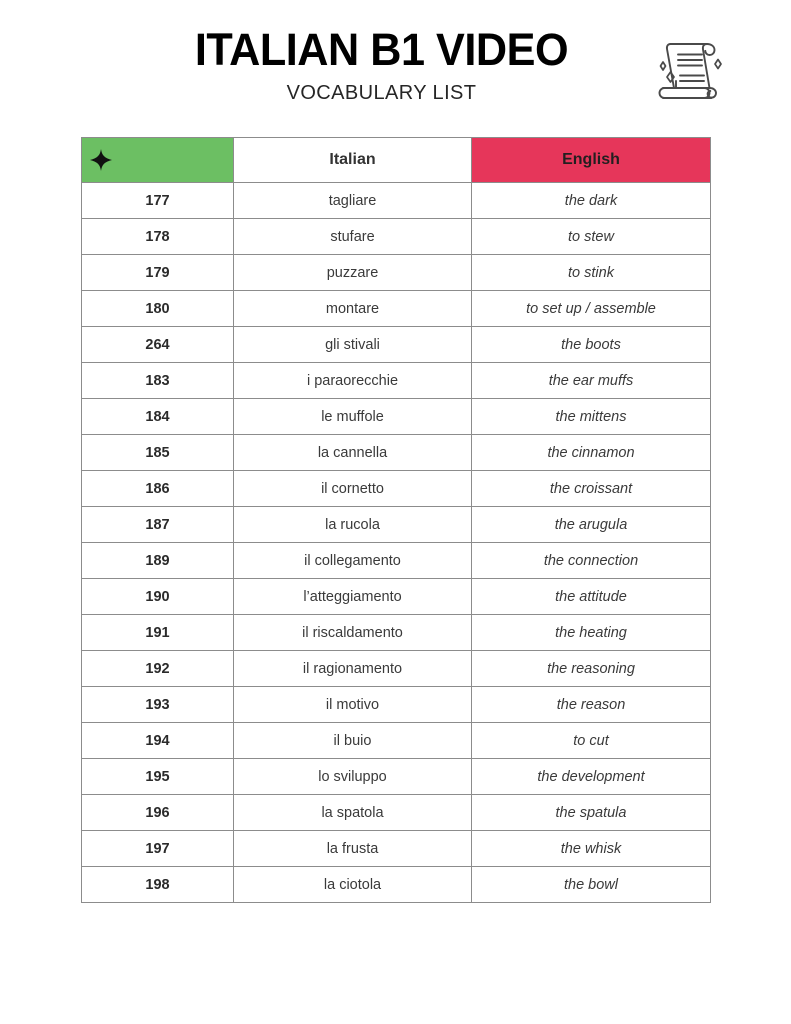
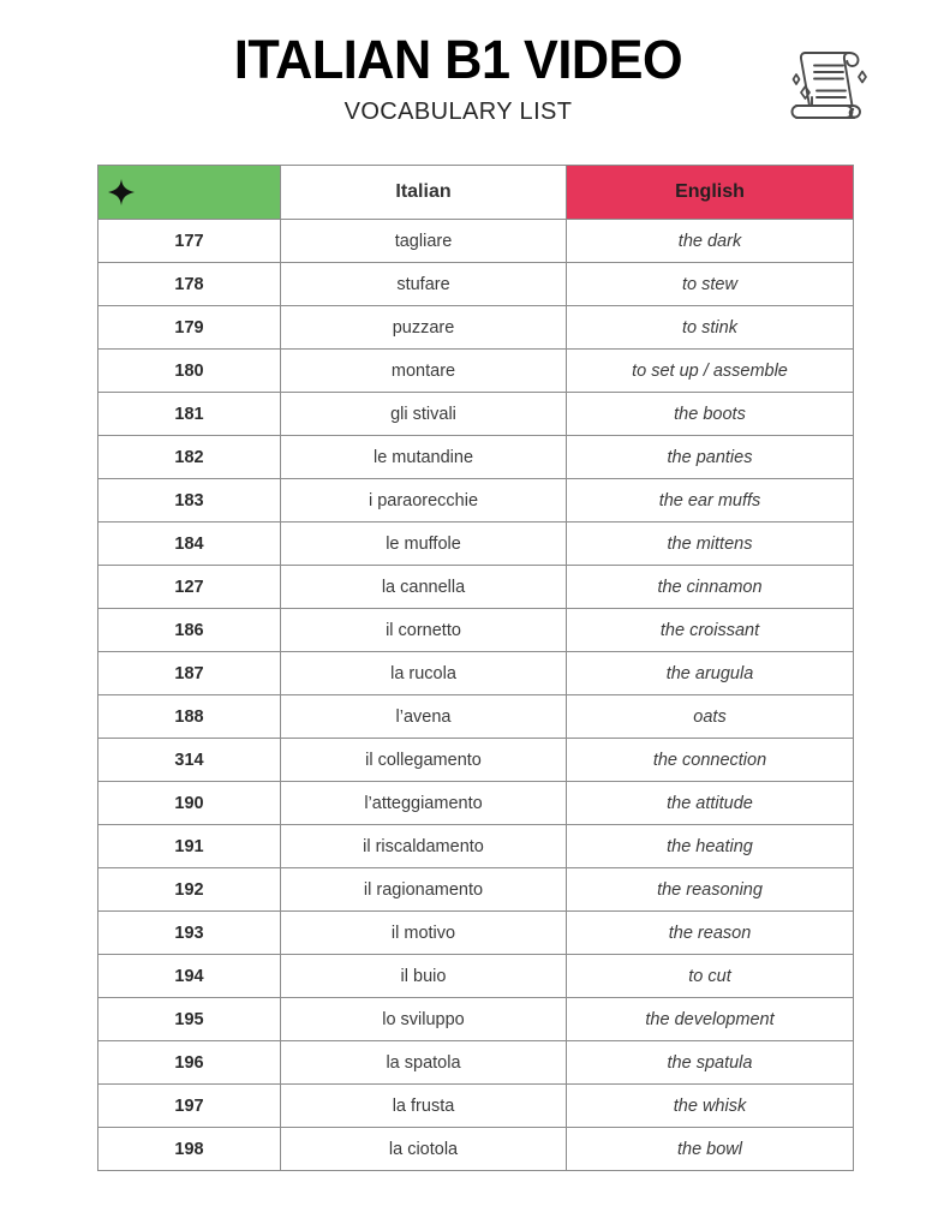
  ITALIAN B1 VIDEO
  VOCABULARY LIST
  	Italian	English
  177	tagliare	the dark
  178	stufare	to stew
  179	puzzare	to stink
  180	montare	to set up / assemble
- 264	gli stivali	the boots
+ 181	gli stivali	the boots
+ 182	le mutandine	the panties
  183	i paraorecchie	the ear muffs
  184	le muffole	the mittens
- 185	la cannella	the cinnamon
+ 127	la cannella	the cinnamon
  186	il cornetto	the croissant
  187	la rucola	the arugula
+ 188	l’avena	oats
- 189	il collegamento	the connection
+ 314	il collegamento	the connection
  190	l’atteggiamento	the attitude
  191	il riscaldamento	the heating
  192	il ragionamento	the reasoning
  193	il motivo	the reason
  194	il buio	to cut
  195	lo sviluppo	the development
  196	la spatola	the spatula
  197	la frusta	the whisk
  198	la ciotola	the bowl
